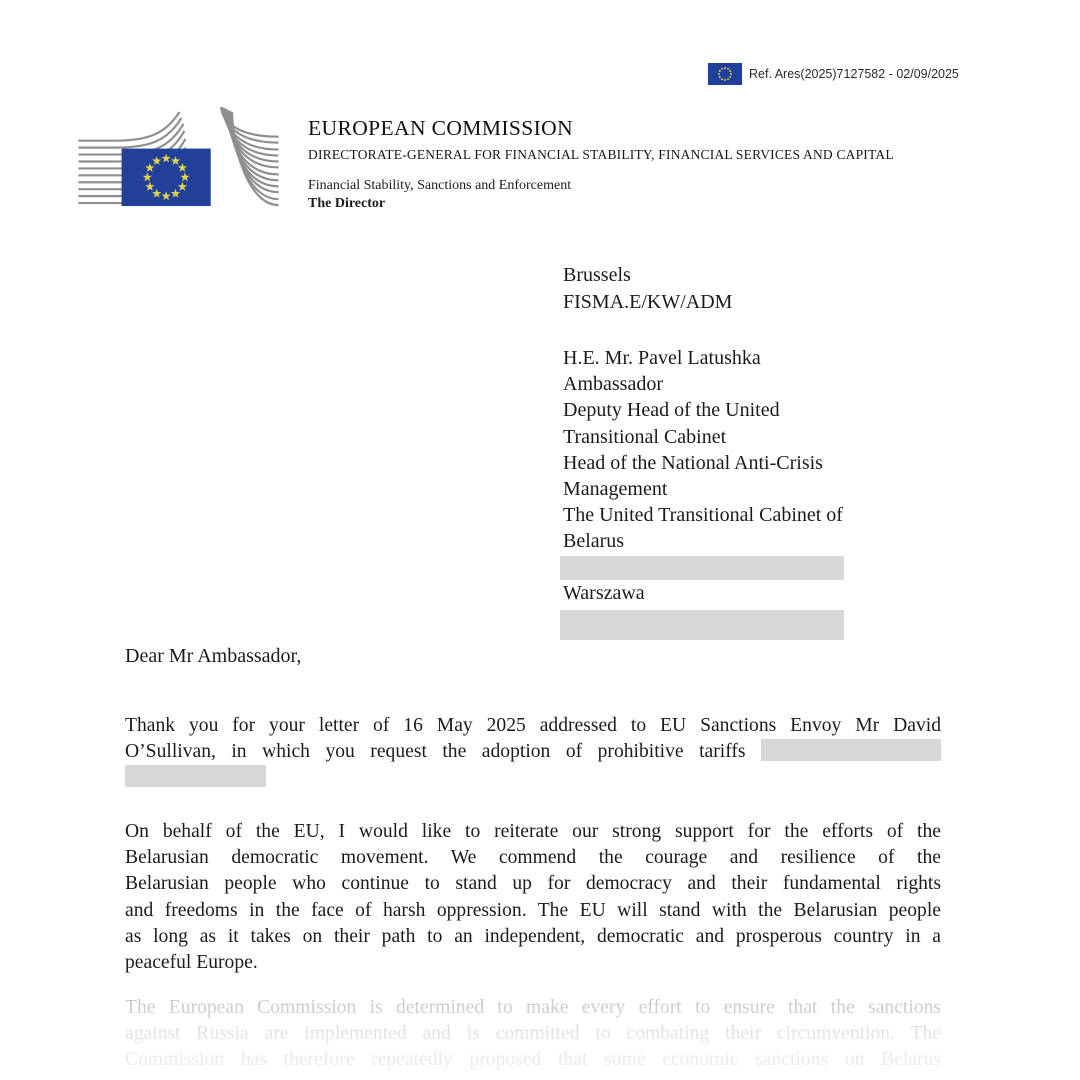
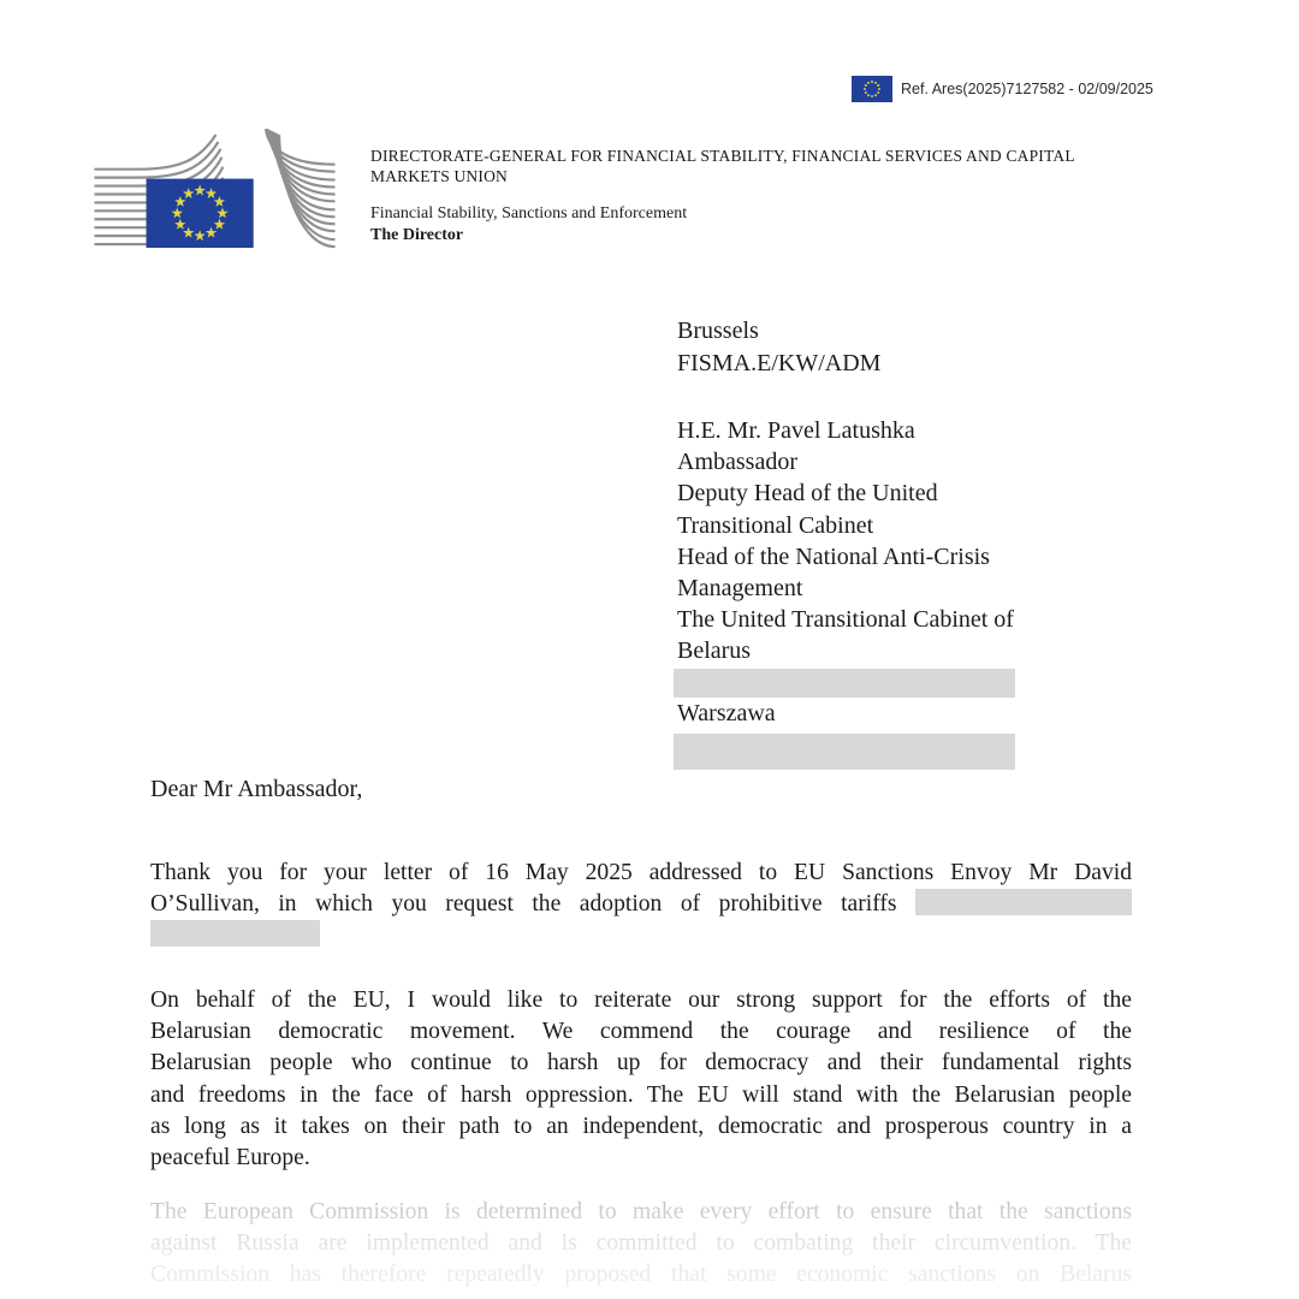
  Ref. Ares(2025)7127582 - 02/09/2025
- EUROPEAN COMMISSION
  DIRECTORATE-GENERAL FOR FINANCIAL STABILITY, FINANCIAL SERVICES AND CAPITAL
+ MARKETS UNION
  Financial Stability, Sanctions and Enforcement
  The Director
  Brussels
  FISMA.E/KW/ADM
  H.E. Mr. Pavel Latushka
  Ambassador
  Deputy Head of the United
  Transitional Cabinet
  Head of the National Anti-Crisis
  Management
  The United Transitional Cabinet of
  Belarus
  Warszawa
  Dear Mr Ambassador,
  Thank you for your letter of 16 May 2025 addressed to EU Sanctions Envoy Mr David
  O’Sullivan, in which you request the adoption of prohibitive tariffs
  On behalf of the EU, I would like to reiterate our strong support for the efforts of the
  Belarusian democratic movement. We commend the courage and resilience of the
- Belarusian people who continue to stand up for democracy and their fundamental rights
+ Belarusian people who continue to harsh up for democracy and their fundamental rights
  and freedoms in the face of harsh oppression. The EU will stand with the Belarusian people
  as long as it takes on their path to an independent, democratic and prosperous country in a
  peaceful Europe.
